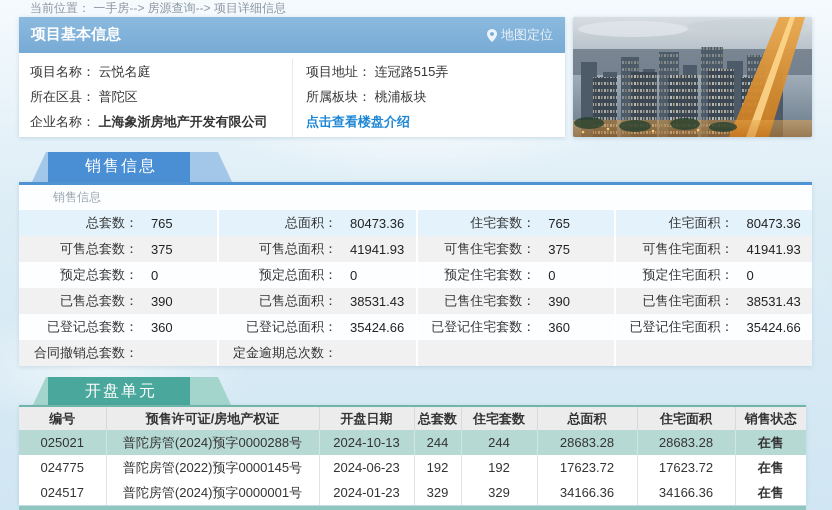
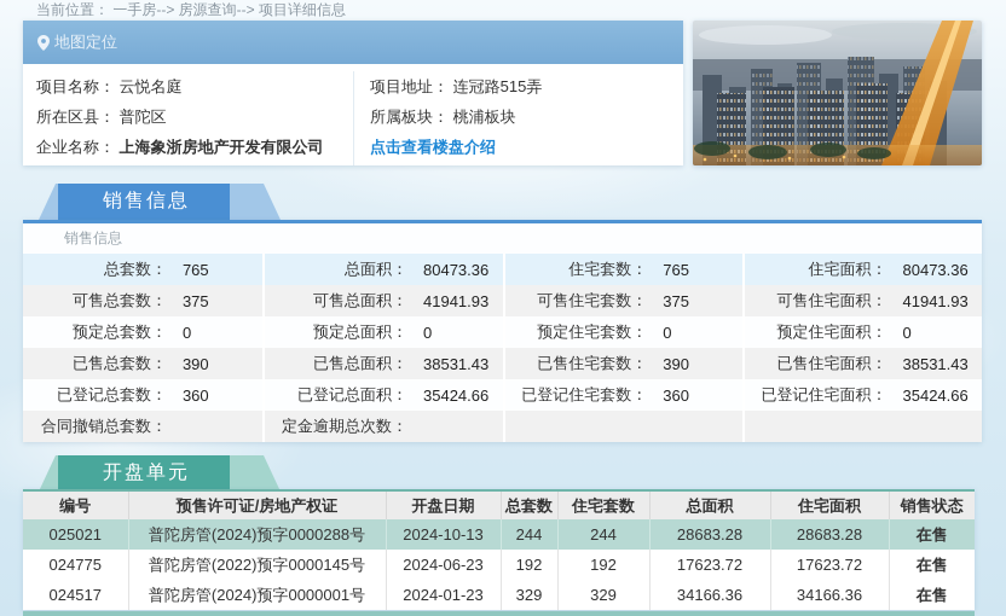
  当前位置： 一手房--> 房源查询--> 项目详细信息
- 项目基本信息
  地图定位
  项目名称： 云悦名庭
  所在区县： 普陀区
  企业名称： 上海象浙房地产开发有限公司
  项目地址： 连冠路515弄
  所属板块： 桃浦板块
  点击查看楼盘介绍
  销售信息
  销售信息
  总套数：
  765
  总面积：
  80473.36
  住宅套数：
  765
  住宅面积：
  80473.36
  可售总套数：
  375
  可售总面积：
  41941.93
  可售住宅套数：
  375
  可售住宅面积：
  41941.93
  预定总套数：
  0
  预定总面积：
  0
  预定住宅套数：
  0
  预定住宅面积：
  0
  已售总套数：
  390
  已售总面积：
  38531.43
  已售住宅套数：
  390
  已售住宅面积：
  38531.43
  已登记总套数：
  360
  已登记总面积：
  35424.66
  已登记住宅套数：
  360
  已登记住宅面积：
  35424.66
  合同撤销总套数：
  定金逾期总次数：
  开盘单元
  编号	预售许可证/房地产权证	开盘日期	总套数	住宅套数	总面积	住宅面积	销售状态
  025021	普陀房管(2024)预字0000288号	2024-10-13	244	244	28683.28	28683.28	在售
  024775	普陀房管(2022)预字0000145号	2024-06-23	192	192	17623.72	17623.72	在售
  024517	普陀房管(2024)预字0000001号	2024-01-23	329	329	34166.36	34166.36	在售
